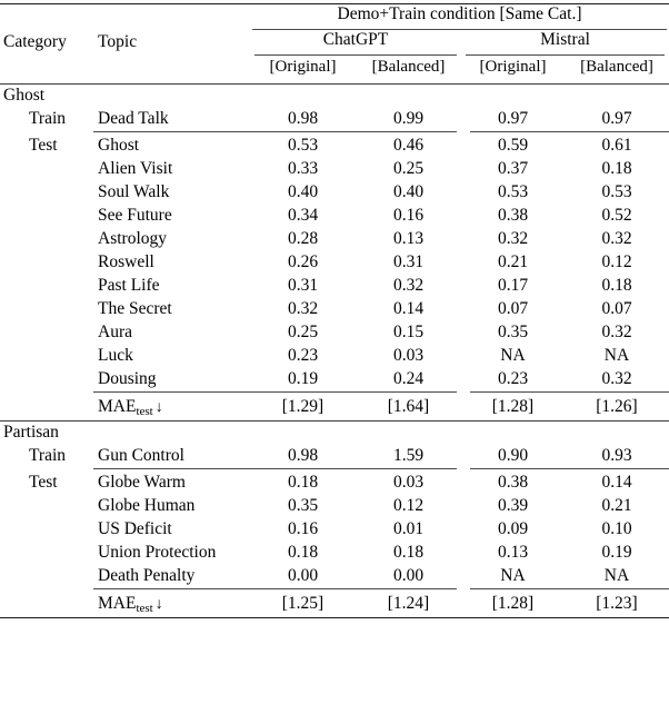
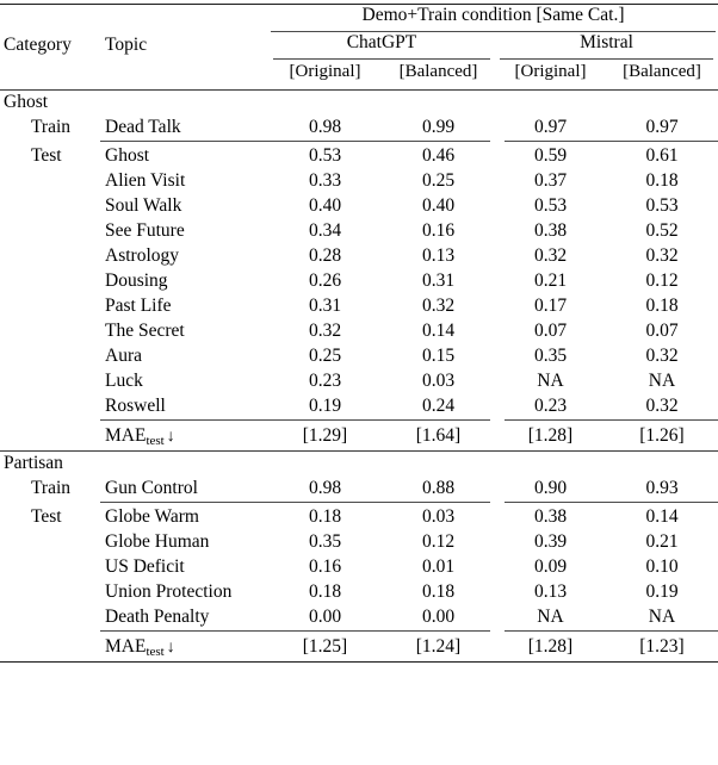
  Category	Topic	Demo+Train condition [Same Cat.]
  ChatGPT	Mistral
  [Original]	[Balanced]	[Original]	[Balanced]
  Ghost
  Train	Dead Talk	0.98	0.99	0.97	0.97
  Test	Ghost	0.53	0.46	0.59	0.61
  	Alien Visit	0.33	0.25	0.37	0.18
  	Soul Walk	0.40	0.40	0.53	0.53
  	See Future	0.34	0.16	0.38	0.52
  	Astrology	0.28	0.13	0.32	0.32
- 	Roswell	0.26	0.31	0.21	0.12
+ 	Dousing	0.26	0.31	0.21	0.12
  	Past Life	0.31	0.32	0.17	0.18
  	The Secret	0.32	0.14	0.07	0.07
  	Aura	0.25	0.15	0.35	0.32
  	Luck	0.23	0.03	NA	NA
- 	Dousing	0.19	0.24	0.23	0.32
+ 	Roswell	0.19	0.24	0.23	0.32
  	MAEtest ↓	[1.29]	[1.64]	[1.28]	[1.26]
  Partisan
- Train	Gun Control	0.98	1.59	0.90	0.93
+ Train	Gun Control	0.98	0.88	0.90	0.93
  Test	Globe Warm	0.18	0.03	0.38	0.14
  	Globe Human	0.35	0.12	0.39	0.21
  	US Deficit	0.16	0.01	0.09	0.10
  	Union Protection	0.18	0.18	0.13	0.19
  	Death Penalty	0.00	0.00	NA	NA
  	MAEtest ↓	[1.25]	[1.24]	[1.28]	[1.23]
